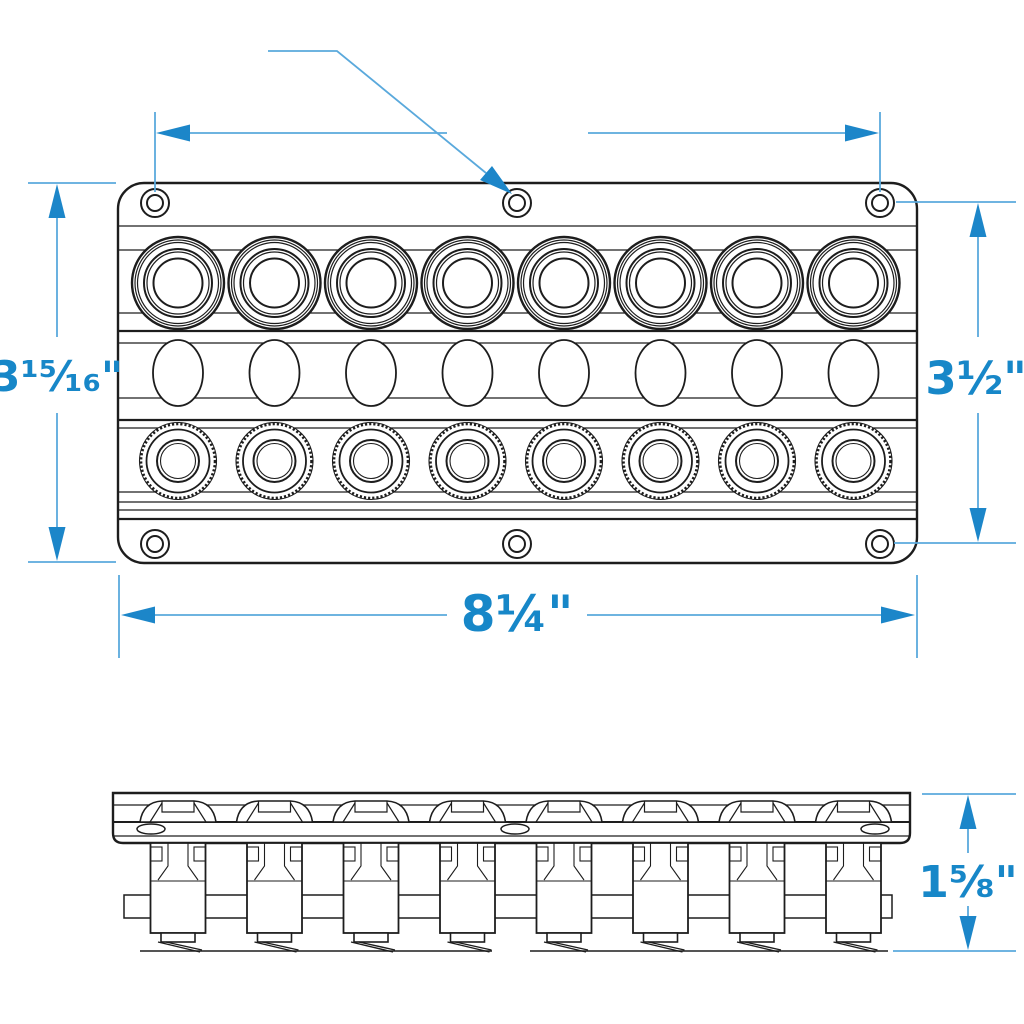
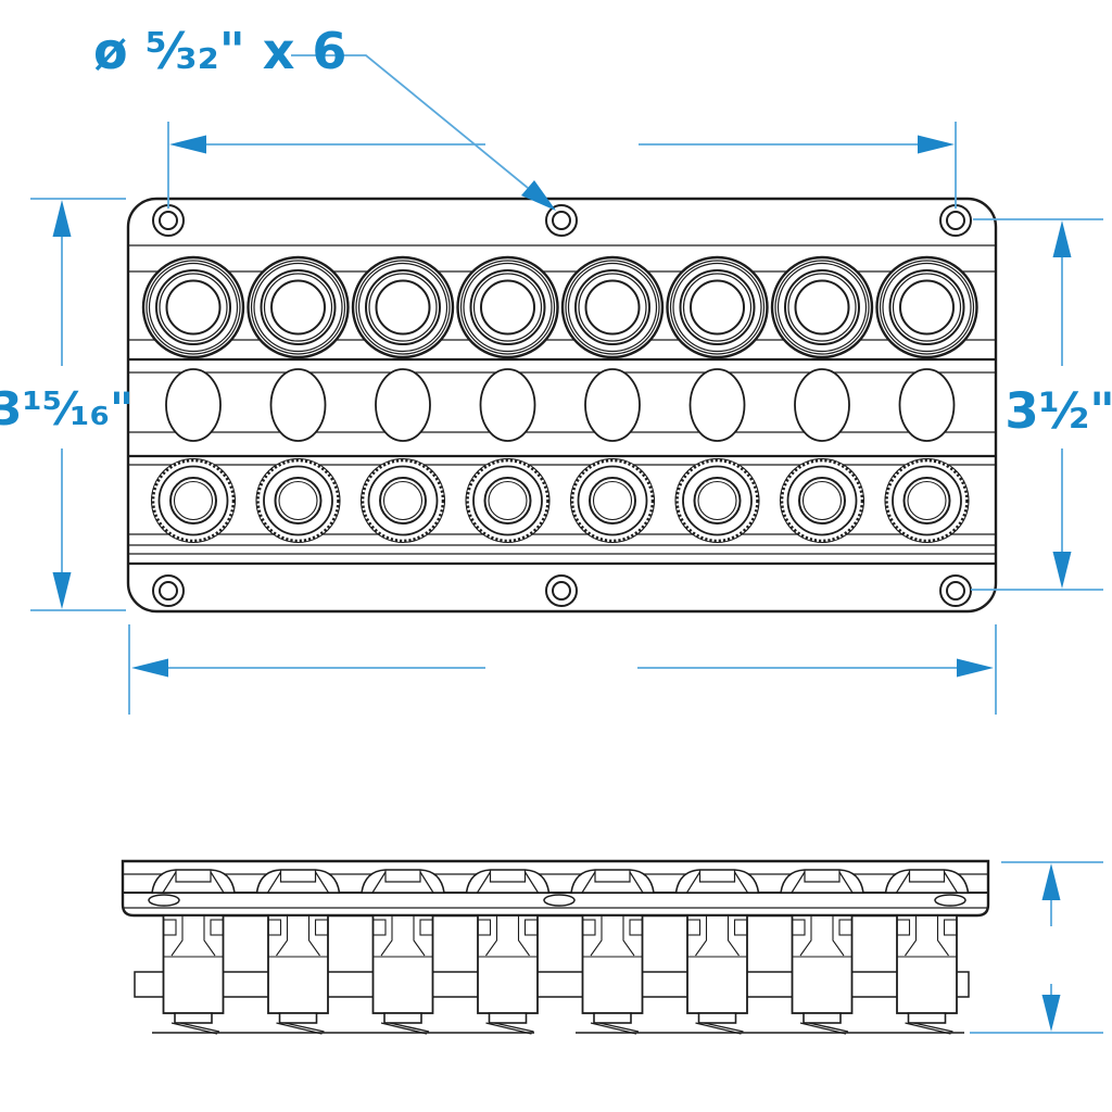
+ ø ⁵⁄₃₂" x 6
  3¹⁵⁄₁₆"
  3½"
- 8¼"
- 1⁵⁄₈"
